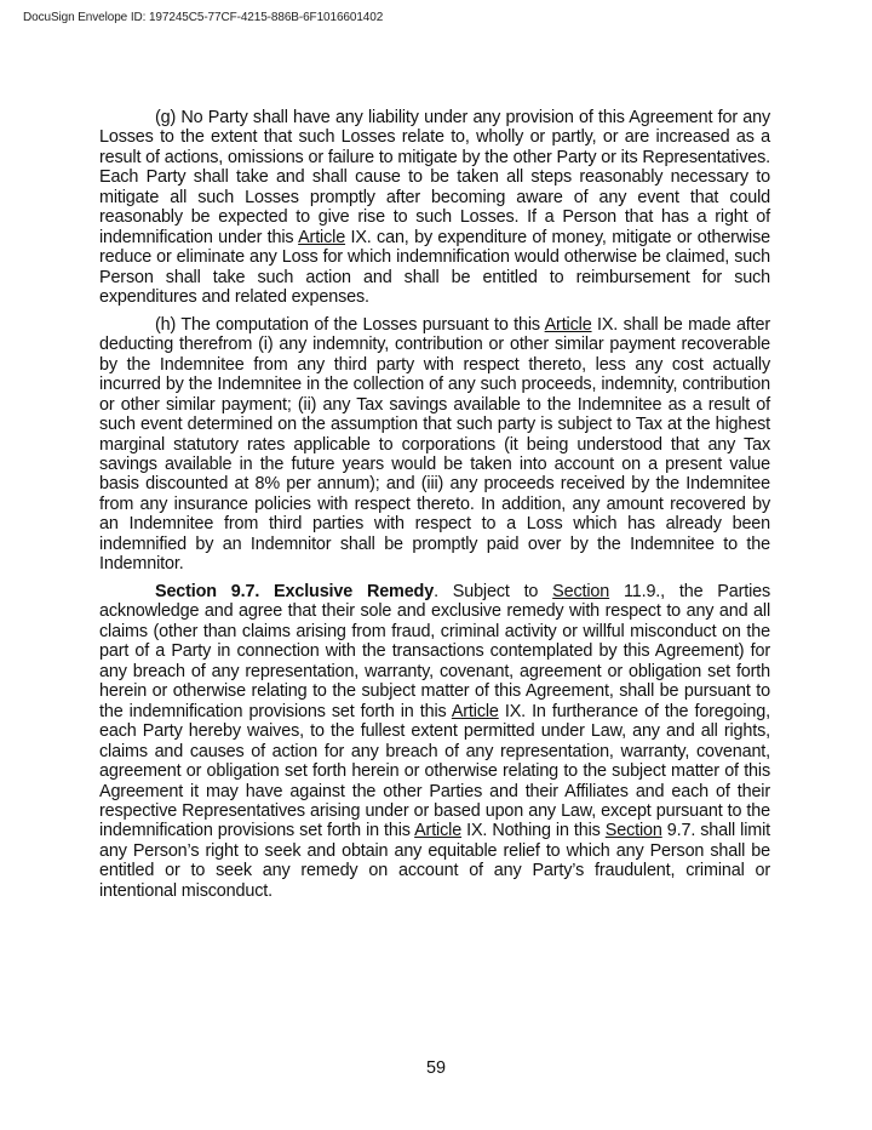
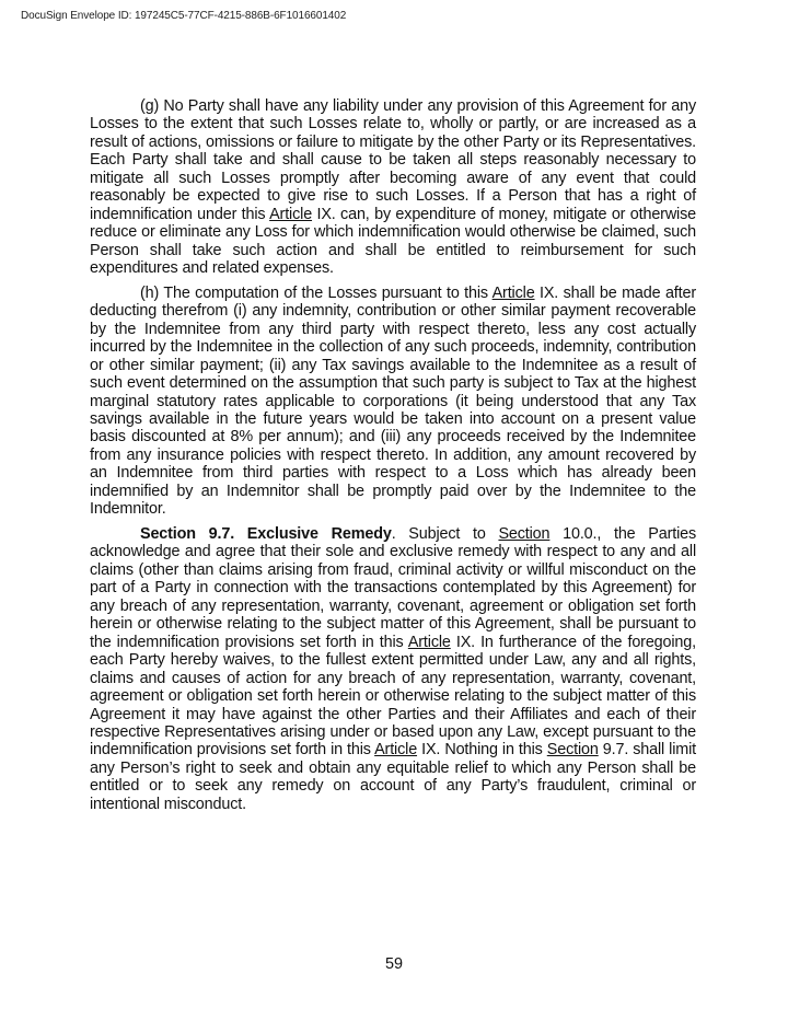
  DocuSign Envelope ID: 197245C5-77CF-4215-886B-6F1016601402
  (g) No Party shall have any liability under any provision of this Agreement for any Losses to the extent that such Losses relate to, wholly or partly, or are increased as a result of actions, omissions or failure to mitigate by the other Party or its Representatives. Each Party shall take and shall cause to be taken all steps reasonably necessary to mitigate all such Losses promptly after becoming aware of any event that could reasonably be expected to give rise to such Losses. If a Person that has a right of indemnification under this Article IX. can, by expenditure of money, mitigate or otherwise reduce or eliminate any Loss for which indemnification would otherwise be claimed, such Person shall take such action and shall be entitled to reimbursement for such expenditures and related expenses.
  (h) The computation of the Losses pursuant to this Article IX. shall be made after deducting therefrom (i) any indemnity, contribution or other similar payment recoverable by the Indemnitee from any third party with respect thereto, less any cost actually incurred by the Indemnitee in the collection of any such proceeds, indemnity, contribution or other similar payment; (ii) any Tax savings available to the Indemnitee as a result of such event determined on the assumption that such party is subject to Tax at the highest marginal statutory rates applicable to corporations (it being understood that any Tax savings available in the future years would be taken into account on a present value basis discounted at 8% per annum); and (iii) any proceeds received by the Indemnitee from any insurance policies with respect thereto. In addition, any amount recovered by an Indemnitee from third parties with respect to a Loss which has already been indemnified by an Indemnitor shall be promptly paid over by the Indemnitee to the Indemnitor.
- Section 9.7. Exclusive Remedy. Subject to Section 11.9., the Parties acknowledge and agree that their sole and exclusive remedy with respect to any and all claims (other than claims arising from fraud, criminal activity or willful misconduct on the part of a Party in connection with the transactions contemplated by this Agreement) for any breach of any representation, warranty, covenant, agreement or obligation set forth herein or otherwise relating to the subject matter of this Agreement, shall be pursuant to the indemnification provisions set forth in this Article IX. In furtherance of the foregoing, each Party hereby waives, to the fullest extent permitted under Law, any and all rights, claims and causes of action for any breach of any representation, warranty, covenant, agreement or obligation set forth herein or otherwise relating to the subject matter of this Agreement it may have against the other Parties and their Affiliates and each of their respective Representatives arising under or based upon any Law, except pursuant to the indemnification provisions set forth in this Article IX. Nothing in this Section 9.7. shall limit any Person’s right to seek and obtain any equitable relief to which any Person shall be entitled or to seek any remedy on account of any Party’s fraudulent, criminal or intentional misconduct.
+ Section 9.7. Exclusive Remedy. Subject to Section 10.0., the Parties acknowledge and agree that their sole and exclusive remedy with respect to any and all claims (other than claims arising from fraud, criminal activity or willful misconduct on the part of a Party in connection with the transactions contemplated by this Agreement) for any breach of any representation, warranty, covenant, agreement or obligation set forth herein or otherwise relating to the subject matter of this Agreement, shall be pursuant to the indemnification provisions set forth in this Article IX. In furtherance of the foregoing, each Party hereby waives, to the fullest extent permitted under Law, any and all rights, claims and causes of action for any breach of any representation, warranty, covenant, agreement or obligation set forth herein or otherwise relating to the subject matter of this Agreement it may have against the other Parties and their Affiliates and each of their respective Representatives arising under or based upon any Law, except pursuant to the indemnification provisions set forth in this Article IX. Nothing in this Section 9.7. shall limit any Person’s right to seek and obtain any equitable relief to which any Person shall be entitled or to seek any remedy on account of any Party’s fraudulent, criminal or intentional misconduct.
  59
